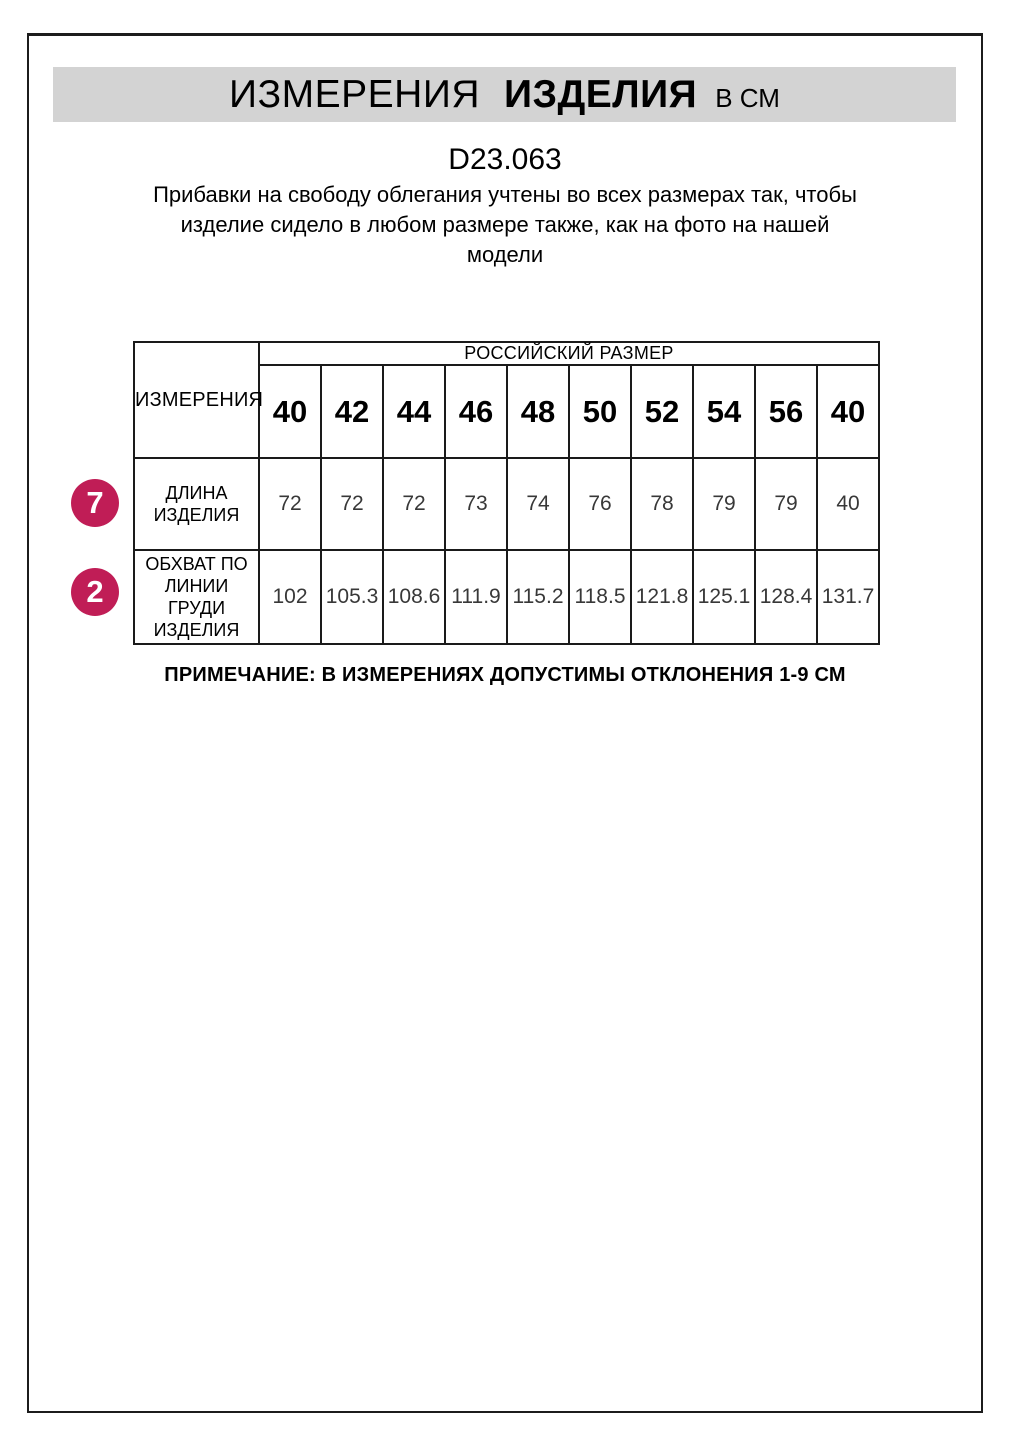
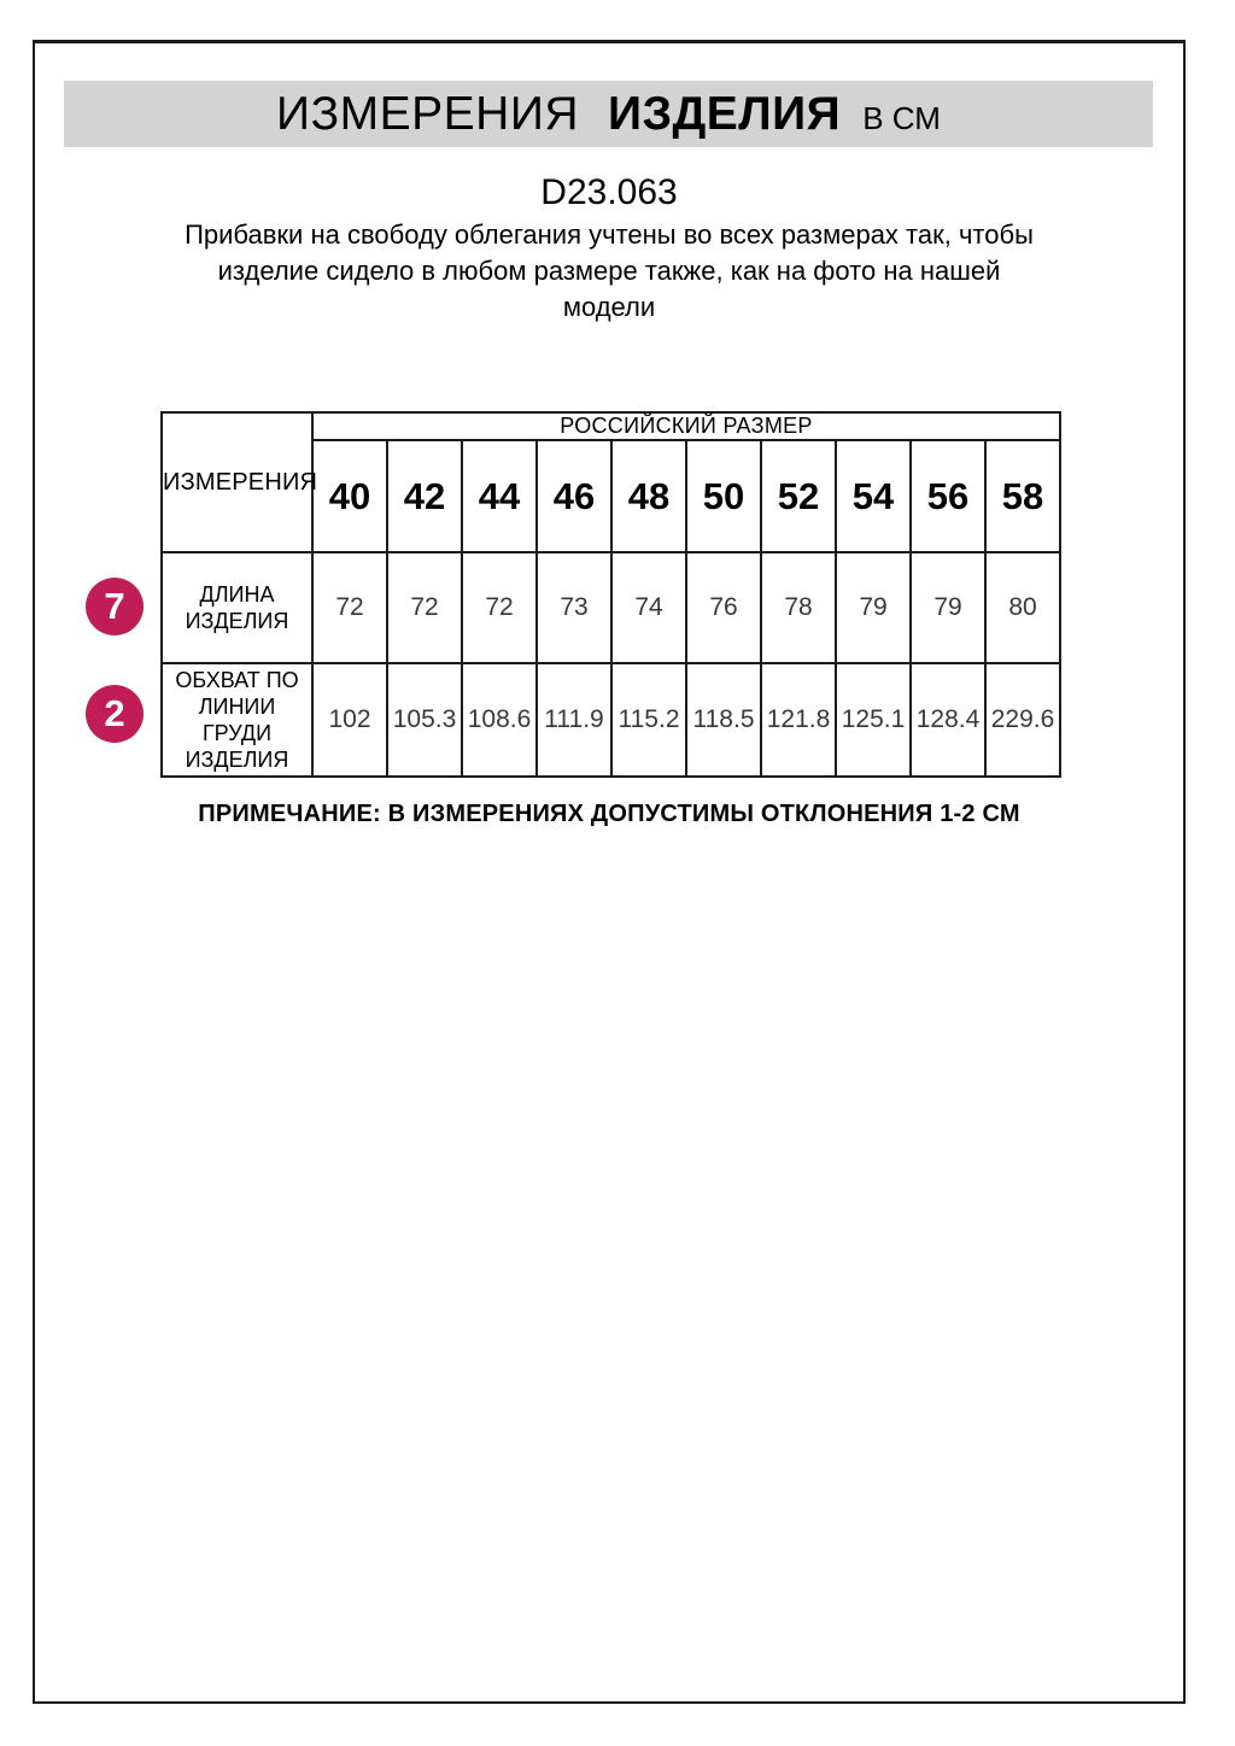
  ИЗМЕРЕНИЯ ИЗДЕЛИЯ В СМ
  D23.063
  Прибавки на свободу облегания учтены во всех размерах так, чтобы
  изделие сидело в любом размере также, как на фото на нашей
  модели
  ИЗМЕРЕНИЯ	РОССИЙСКИЙ РАЗМЕР
- 40	42	44	46	48	50	52	54	56	40
+ 40	42	44	46	48	50	52	54	56	58
- ДЛИНА ИЗДЕЛИЯ	72	72	72	73	74	76	78	79	79	40
+ ДЛИНА ИЗДЕЛИЯ	72	72	72	73	74	76	78	79	79	80
- ОБХВАТ ПО ЛИНИИ ГРУДИ ИЗДЕЛИЯ	102	105.3	108.6	111.9	115.2	118.5	121.8	125.1	128.4	131.7
+ ОБХВАТ ПО ЛИНИИ ГРУДИ ИЗДЕЛИЯ	102	105.3	108.6	111.9	115.2	118.5	121.8	125.1	128.4	229.6
  7
  2
- ПРИМЕЧАНИЕ: В ИЗМЕРЕНИЯХ ДОПУСТИМЫ ОТКЛОНЕНИЯ 1-9 СМ
+ ПРИМЕЧАНИЕ: В ИЗМЕРЕНИЯХ ДОПУСТИМЫ ОТКЛОНЕНИЯ 1-2 СМ
